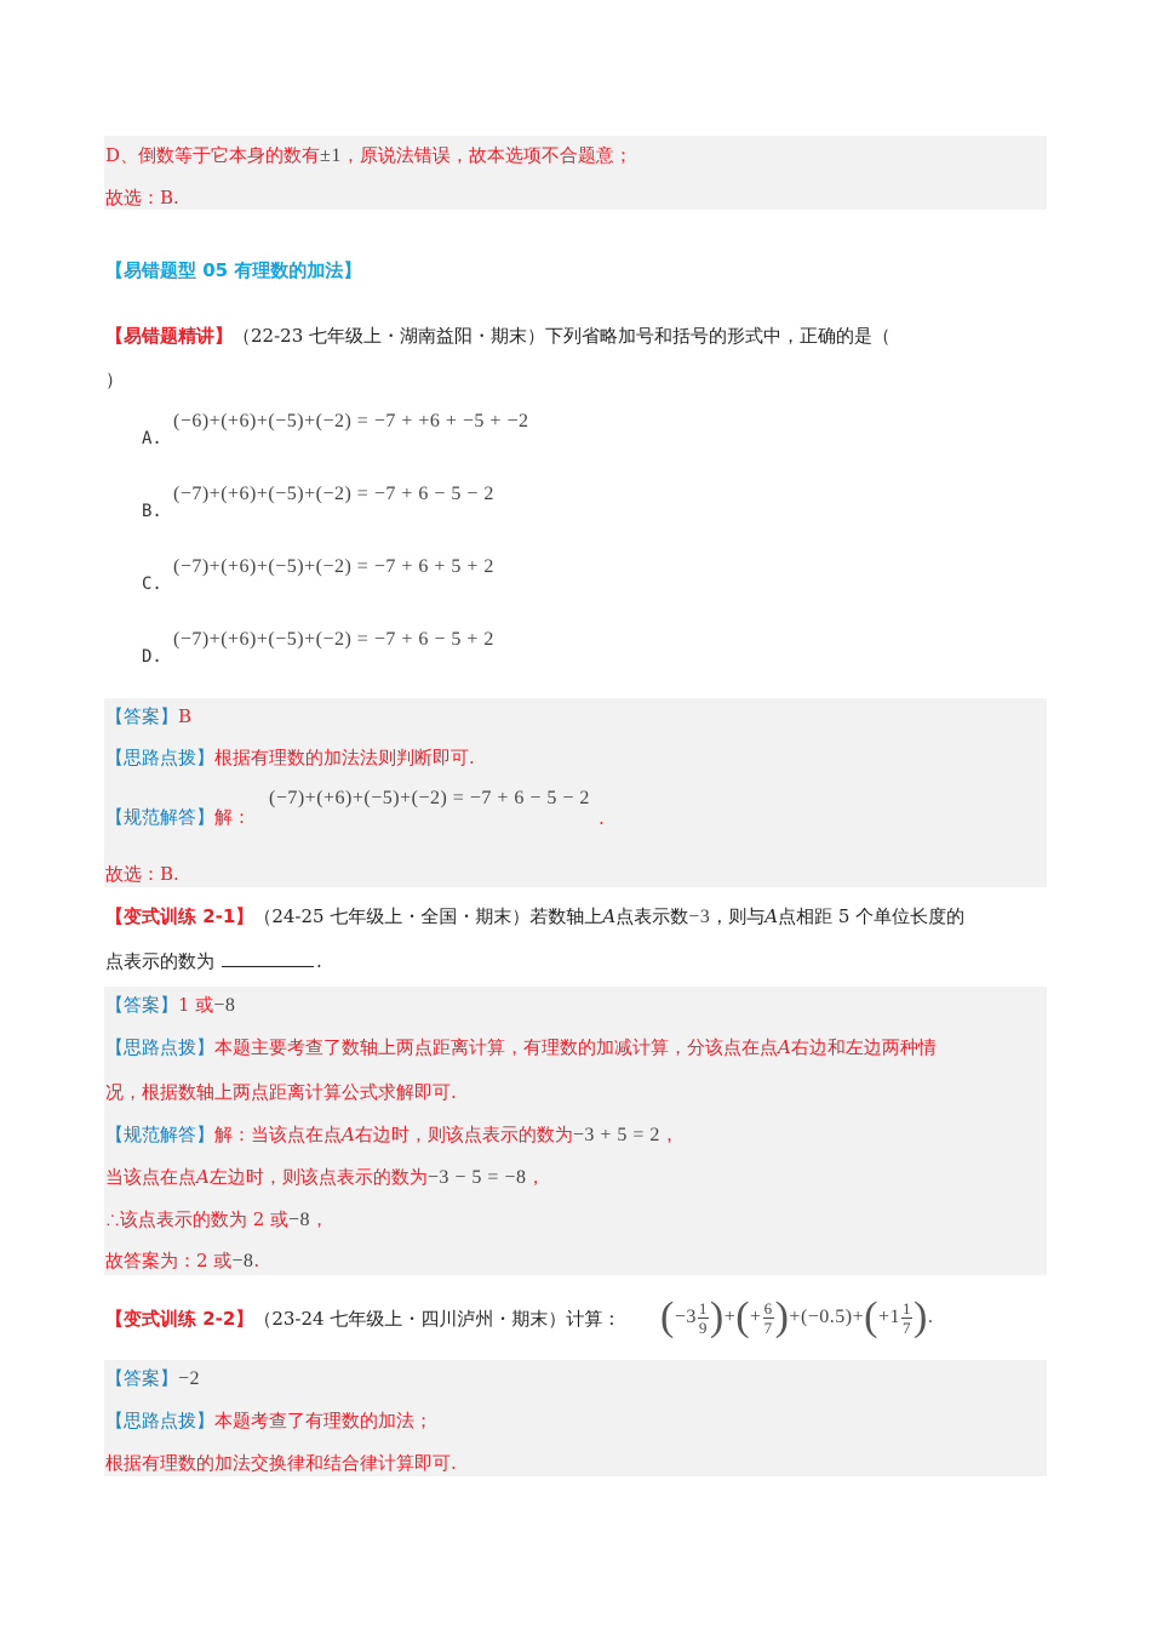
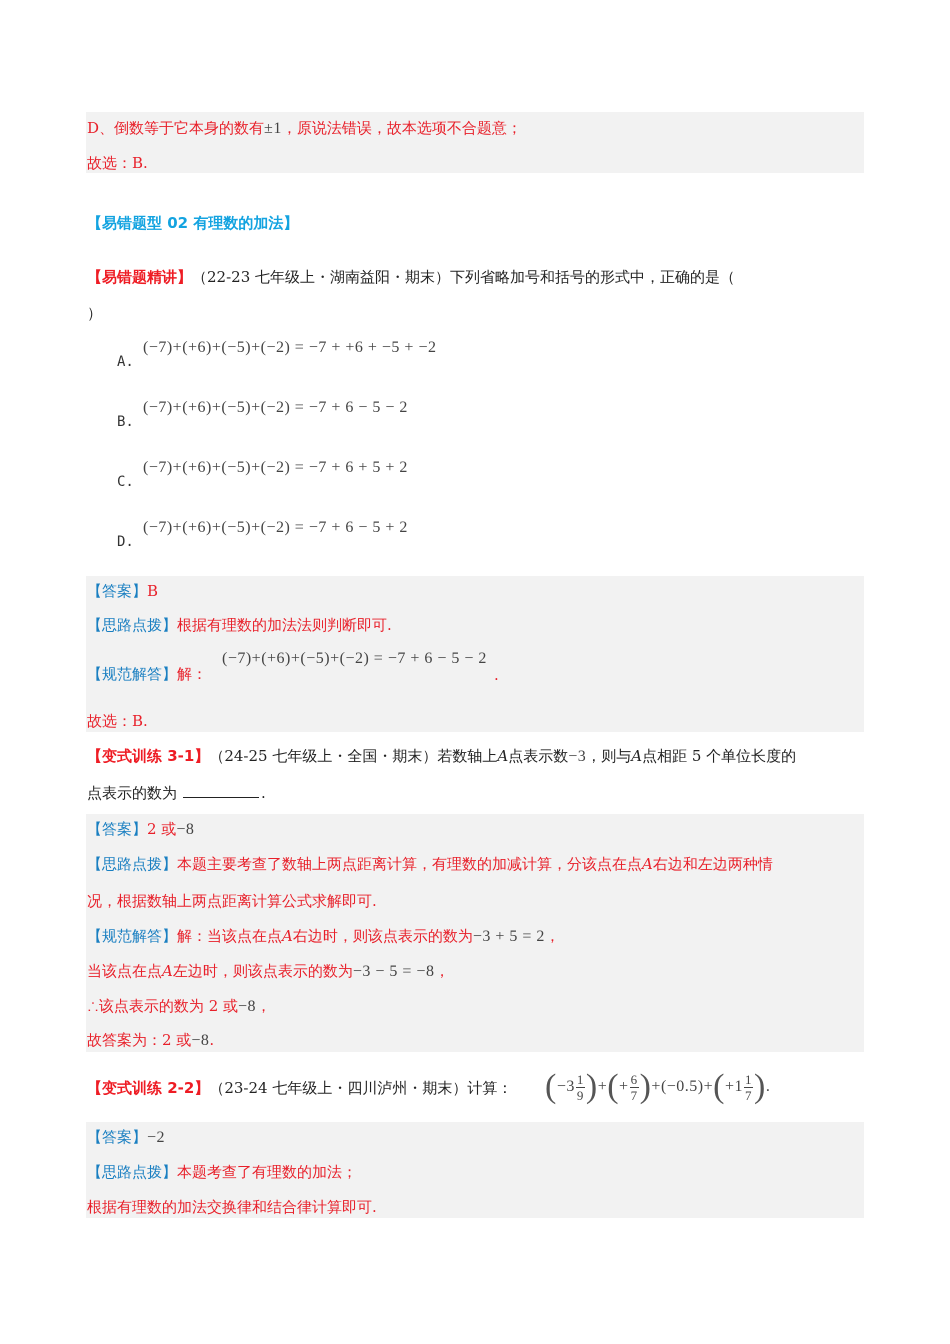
  D、倒数等于它本身的数有±1，原说法错误，故本选项不合题意；
  故选：B.
- 【易错题型 05 有理数的加法】
+ 【易错题型 02 有理数的加法】
  【易错题精讲】（22-23 七年级上・湖南益阳・期末）下列省略加号和括号的形式中，正确的是（
  ）
  A.
- (−6)+(+6)+(−5)+(−2) = −7 + +6 + −5 + −2
+ (−7)+(+6)+(−5)+(−2) = −7 + +6 + −5 + −2
  B.
  (−7)+(+6)+(−5)+(−2) = −7 + 6 − 5 − 2
  C.
  (−7)+(+6)+(−5)+(−2) = −7 + 6 + 5 + 2
  D.
  (−7)+(+6)+(−5)+(−2) = −7 + 6 − 5 + 2
  【答案】B
  【思路点拨】根据有理数的加法法则判断即可.
  【规范解答】解：
  (−7)+(+6)+(−5)+(−2) = −7 + 6 − 5 − 2
  .
  故选：B.
- 【变式训练 2-1】（24-25 七年级上・全国・期末）若数轴上A点表示数−3，则与A点相距 5 个单位长度的
+ 【变式训练 3-1】（24-25 七年级上・全国・期末）若数轴上A点表示数−3，则与A点相距 5 个单位长度的
  点表示的数为 .
- 【答案】1 或−8
+ 【答案】2 或−8
  【思路点拨】本题主要考查了数轴上两点距离计算，有理数的加减计算，分该点在点A右边和左边两种情
  况，根据数轴上两点距离计算公式求解即可.
  【规范解答】解：当该点在点A右边时，则该点表示的数为−3 + 5 = 2，
  当该点在点A左边时，则该点表示的数为−3 − 5 = −8，
  ∴该点表示的数为 2 或−8，
  故答案为：2 或−8.
  【变式训练 2-2】（23-24 七年级上・四川泸州・期末）计算：
  (
  −3
  1
  9
  )
  +
  (
  +
  6
  7
  )
  +
  (−0.5)
  +
  (
  +1
  1
  7
  )
  .
  【答案】−2
  【思路点拨】本题考查了有理数的加法；
  根据有理数的加法交换律和结合律计算即可.
